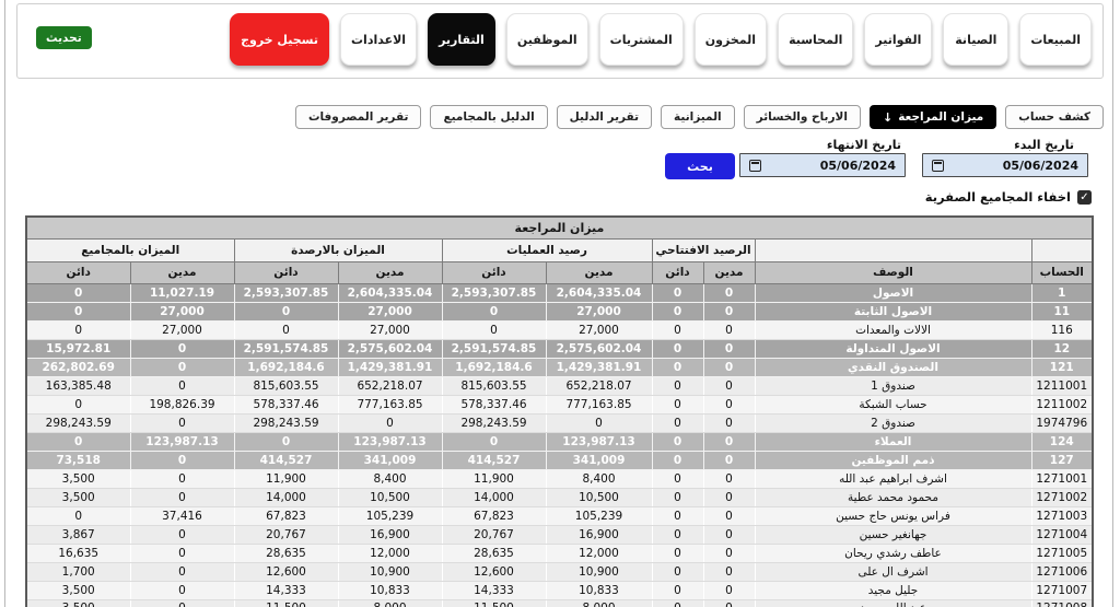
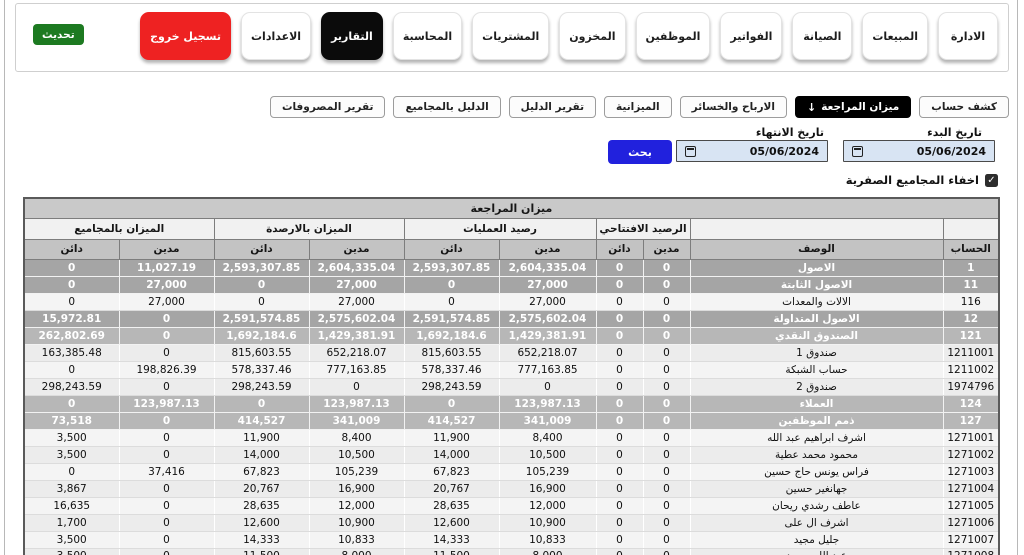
+ الادارة
  المبيعات
  الصيانة
  الفواتير
- المحاسبة
+ الموظفين
  المخزون
  المشتريات
- الموظفين
+ المحاسبة
  التقارير
  الاعدادات
  تسجيل خروج
  تحديث
  كشف حساب
  ميزان المراجعة
  ↓
  الارباح والخسائر
  الميزانية
  تقرير الدليل
  الدليل بالمجاميع
  تقرير المصروفات
  تاريخ البدء
  تاريخ الانتهاء
  05/06/2024
  05/06/2024
  بحث
  ✓
  اخفاء المجاميع الصفرية
  ميزان المراجعة
  		الرصيد الافتتاحي	رصيد العمليات	الميزان بالارصدة	الميزان بالمجاميع
  الحساب	الوصف	مدين	دائن	مدين	دائن	مدين	دائن	مدين	دائن
  1	الاصول	0	0	2,604,335.04	2,593,307.85	2,604,335.04	2,593,307.85	11,027.19	0
  11	الاصول الثابتة	0	0	27,000	0	27,000	0	27,000	0
  116	الالات والمعدات	0	0	27,000	0	27,000	0	27,000	0
  12	الاصول المتداولة	0	0	2,575,602.04	2,591,574.85	2,575,602.04	2,591,574.85	0	15,972.81
  121	الصندوق النقدي	0	0	1,429,381.91	1,692,184.6	1,429,381.91	1,692,184.6	0	262,802.69
  1211001	صندوق 1	0	0	652,218.07	815,603.55	652,218.07	815,603.55	0	163,385.48
  1211002	حساب الشبكة	0	0	777,163.85	578,337.46	777,163.85	578,337.46	198,826.39	0
  1974796	صندوق 2	0	0	0	298,243.59	0	298,243.59	0	298,243.59
  124	العملاء	0	0	123,987.13	0	123,987.13	0	123,987.13	0
  127	ذمم الموظفين	0	0	341,009	414,527	341,009	414,527	0	73,518
  1271001	اشرف ابراهيم عبد الله	0	0	8,400	11,900	8,400	11,900	0	3,500
  1271002	محمود محمد عطية	0	0	10,500	14,000	10,500	14,000	0	3,500
  1271003	فراس يونس حاج حسين	0	0	105,239	67,823	105,239	67,823	37,416	0
  1271004	جهانغير حسين	0	0	16,900	20,767	16,900	20,767	0	3,867
  1271005	عاطف رشدي ريحان	0	0	12,000	28,635	12,000	28,635	0	16,635
  1271006	اشرف ال على	0	0	10,900	12,600	10,900	12,600	0	1,700
  1271007	جليل مجيد	0	0	10,833	14,333	10,833	14,333	0	3,500
